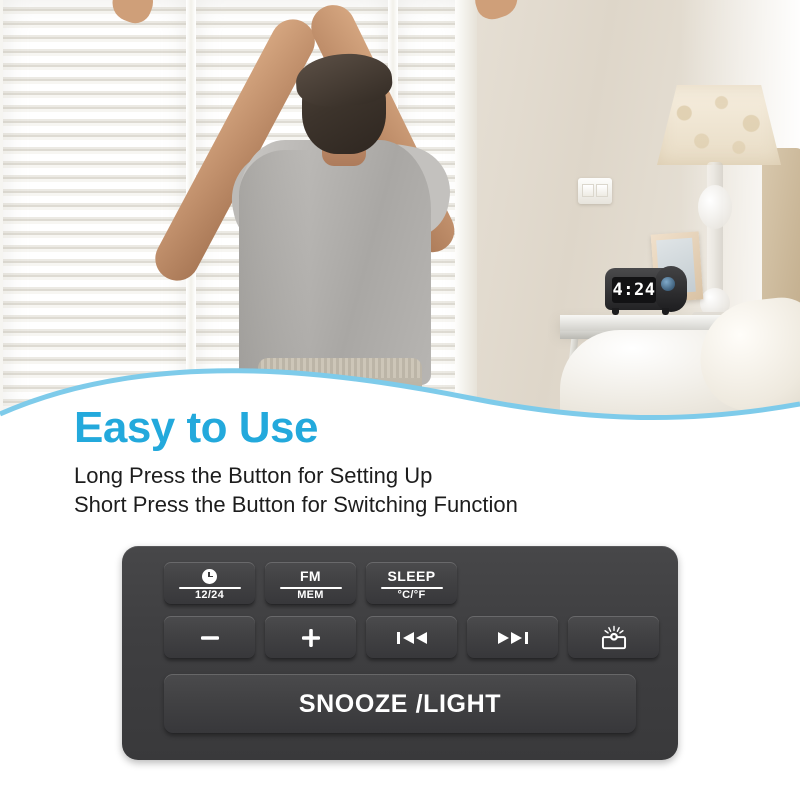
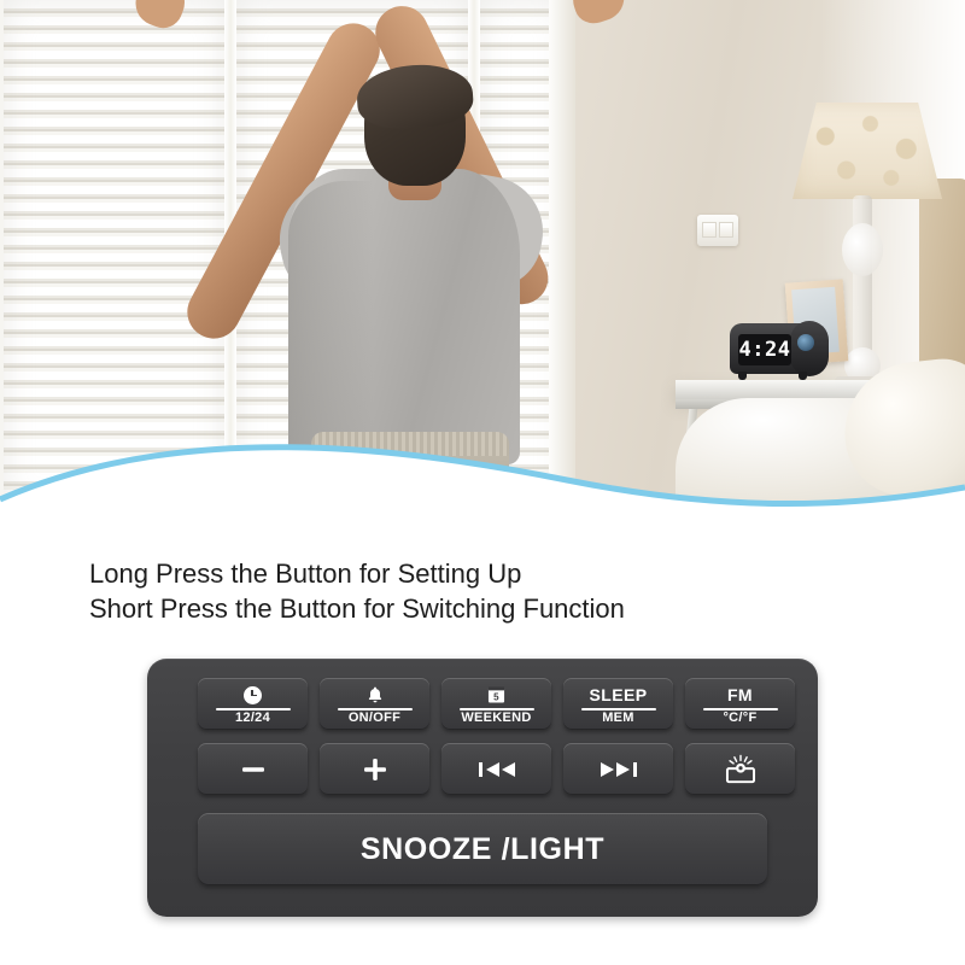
  4:24
- Easy to Use
  Long Press the Button for Setting Up
  Short Press the Button for Switching Function
  12/24
+ ON/OFF
+ 5
+ WEEKEND
- FM
+ SLEEP
  MEM
- SLEEP
+ FM
  °C/°F
  SNOOZE /LIGHT
